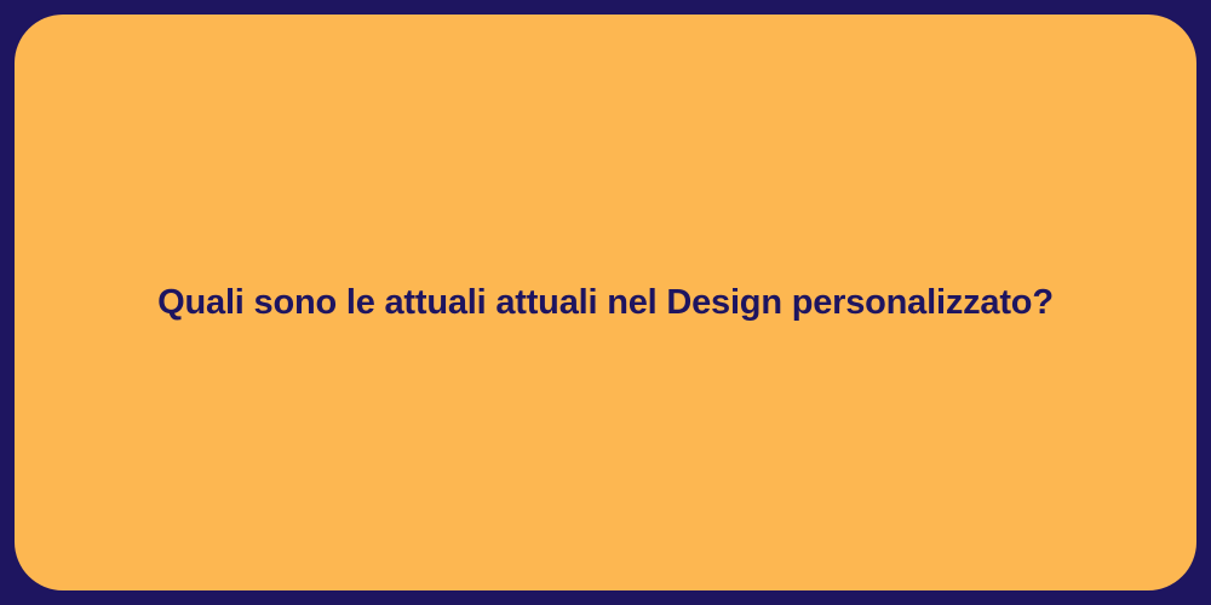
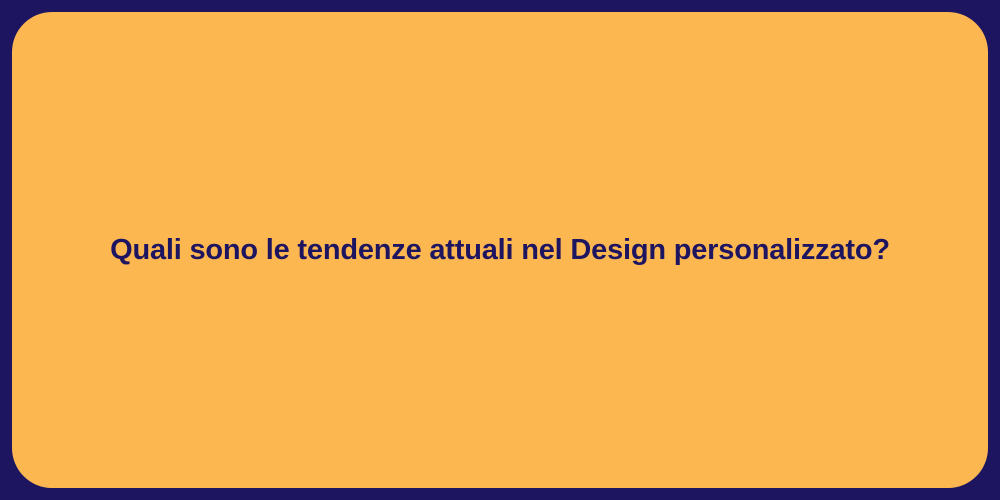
- Quali sono le attuali attuali nel Design personalizzato?
+ Quali sono le tendenze attuali nel Design personalizzato?
